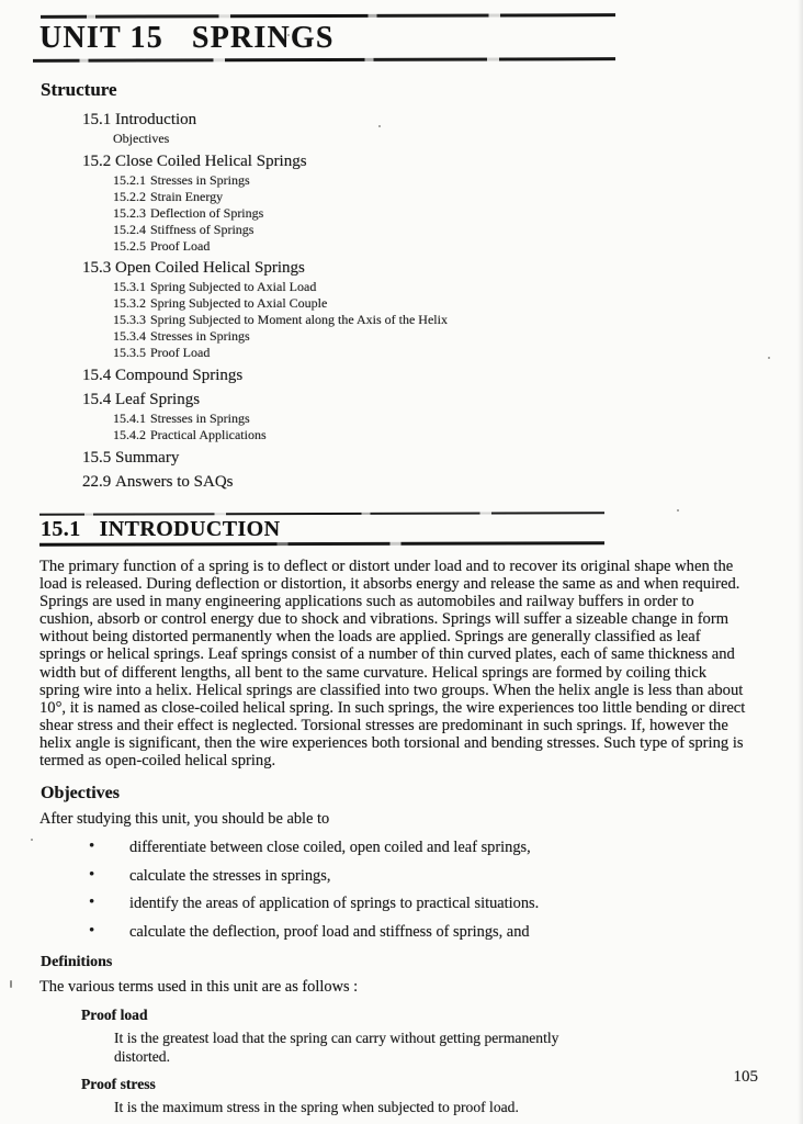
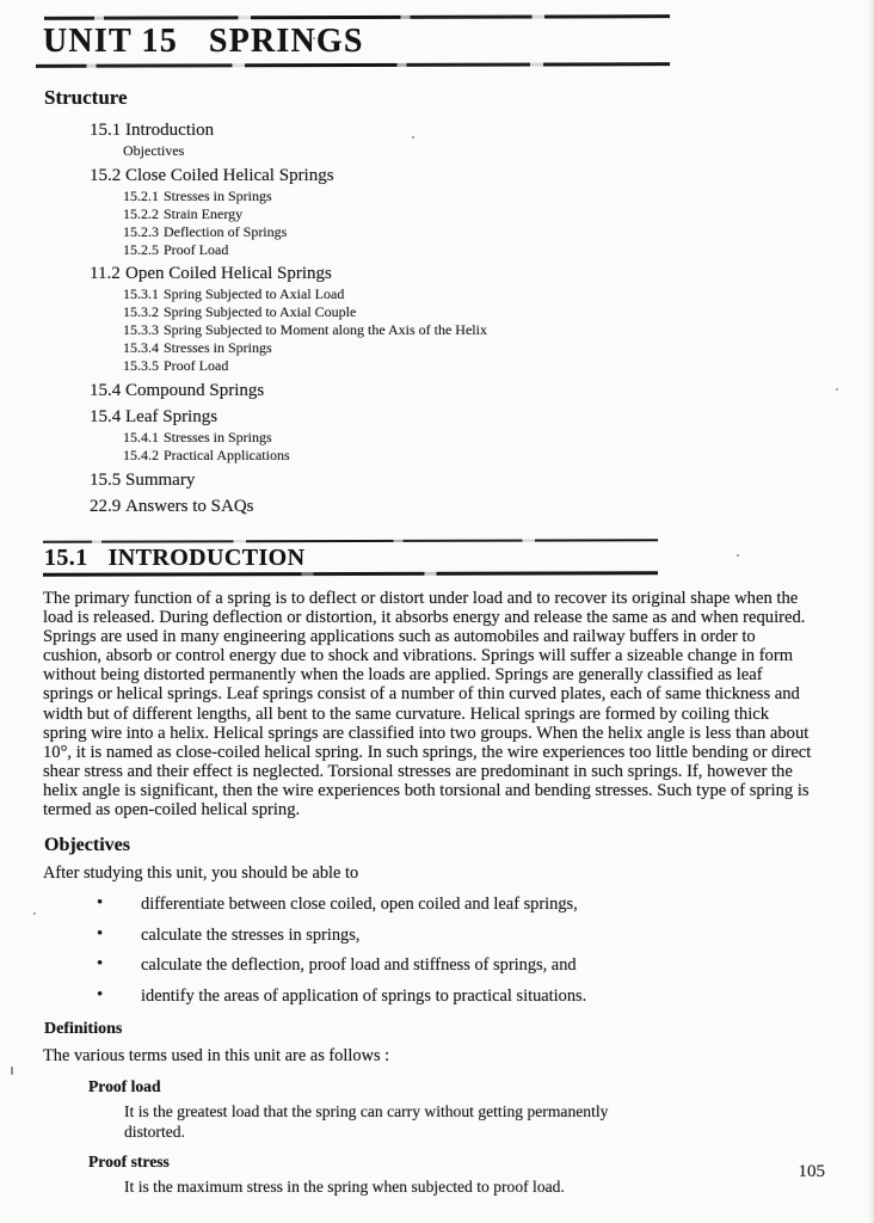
  UNIT 15 SPRINGS
  Structure
  15.1 Introduction
  Objectives
  15.2 Close Coiled Helical Springs
  15.2.1 Stresses in Springs
  15.2.2 Strain Energy
  15.2.3 Deflection of Springs
- 15.2.4 Stiffness of Springs
  15.2.5 Proof Load
- 15.3 Open Coiled Helical Springs
+ 11.2 Open Coiled Helical Springs
  15.3.1 Spring Subjected to Axial Load
  15.3.2 Spring Subjected to Axial Couple
  15.3.3 Spring Subjected to Moment along the Axis of the Helix
  15.3.4 Stresses in Springs
  15.3.5 Proof Load
  15.4 Compound Springs
  15.4 Leaf Springs
  15.4.1 Stresses in Springs
  15.4.2 Practical Applications
  15.5 Summary
  22.9 Answers to SAQs
  15.1 INTRODUCTION
  The primary function of a spring is to deflect or distort under load and to recover its original shape when the load is released. During deflection or distortion, it absorbs energy and release the same as and when required. Springs are used in many engineering applications such as automobiles and railway buffers in order to cushion, absorb or control energy due to shock and vibrations. Springs will suffer a sizeable change in form without being distorted permanently when the loads are applied. Springs are generally classified as leaf springs or helical springs. Leaf springs consist of a number of thin curved plates, each of same thickness and width but of different lengths, all bent to the same curvature. Helical springs are formed by coiling thick spring wire into a helix. Helical springs are classified into two groups. When the helix angle is less than about 10°, it is named as close-coiled helical spring. In such springs, the wire experiences too little bending or direct shear stress and their effect is neglected. Torsional stresses are predominant in such springs. If, however the helix angle is significant, then the wire experiences both torsional and bending stresses. Such type of spring is termed as open-coiled helical spring.
  Objectives
  After studying this unit, you should be able to
  •
  differentiate between close coiled, open coiled and leaf springs,
  •
  calculate the stresses in springs,
  •
- identify the areas of application of springs to practical situations.
+ calculate the deflection, proof load and stiffness of springs, and
  •
- calculate the deflection, proof load and stiffness of springs, and
+ identify the areas of application of springs to practical situations.
  Definitions
  The various terms used in this unit are as follows :
  Proof load
  It is the greatest load that the spring can carry without getting permanently distorted.
  Proof stress
  It is the maximum stress in the spring when subjected to proof load.
  105
